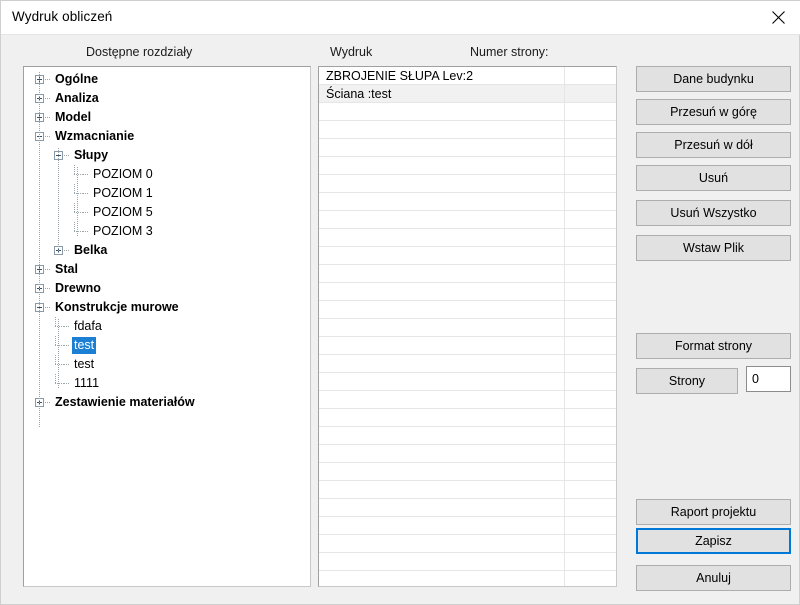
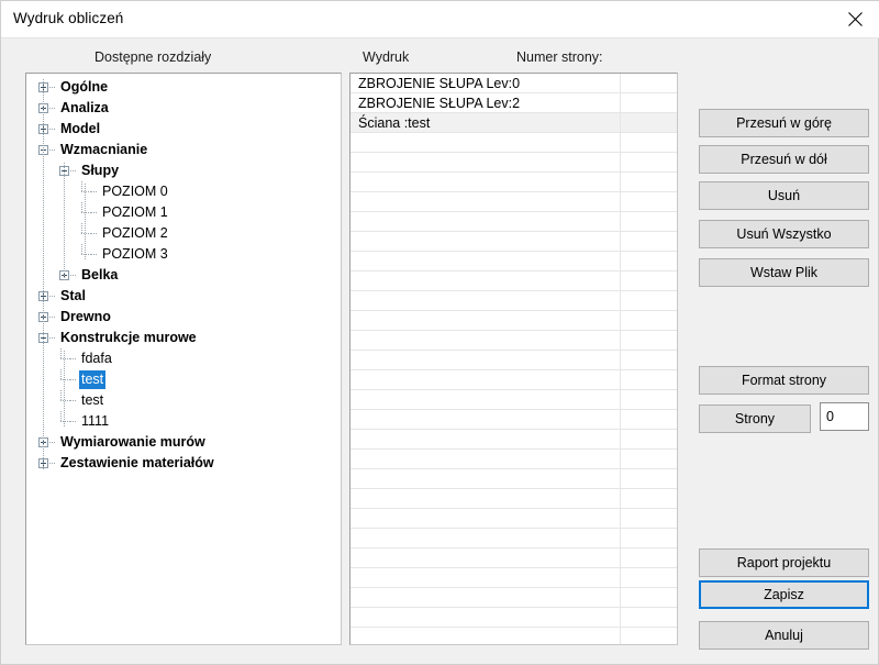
  Wydruk obliczeń
  Dostępne rozdziały
  Wydruk
  Numer strony:
  Ogólne
  Analiza
  Model
  Wzmacnianie
  Słupy
  POZIOM 0
  POZIOM 1
- POZIOM 5
+ POZIOM 2
  POZIOM 3
  Belka
  Stal
  Drewno
  Konstrukcje murowe
  fdafa
  test
  test
  1111
+ Wymiarowanie murów
  Zestawienie materiałów
+ ZBROJENIE SŁUPA Lev:0
  ZBROJENIE SŁUPA Lev:2
  Ściana :test
- Dane budynku
  Przesuń w górę
  Przesuń w dół
  Usuń
  Usuń Wszystko
  Wstaw Plik
  Format strony
  Strony
  0
  Raport projektu
  Zapisz
  Anuluj
